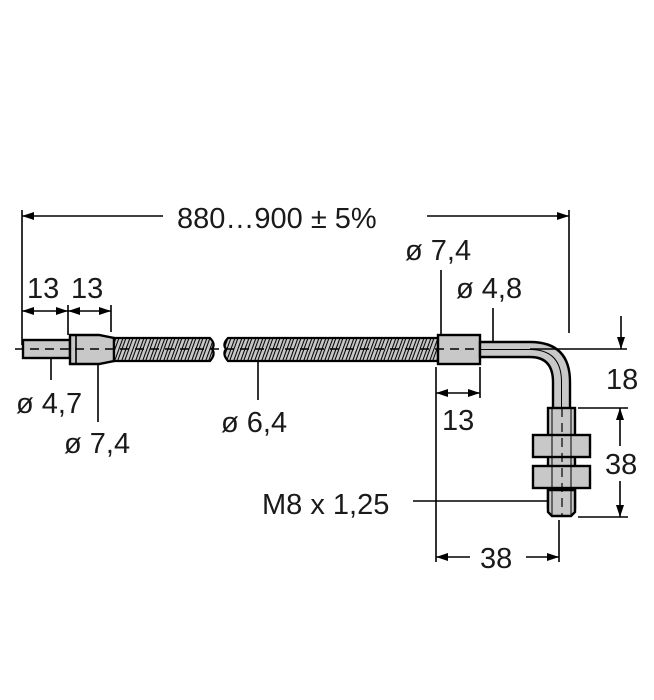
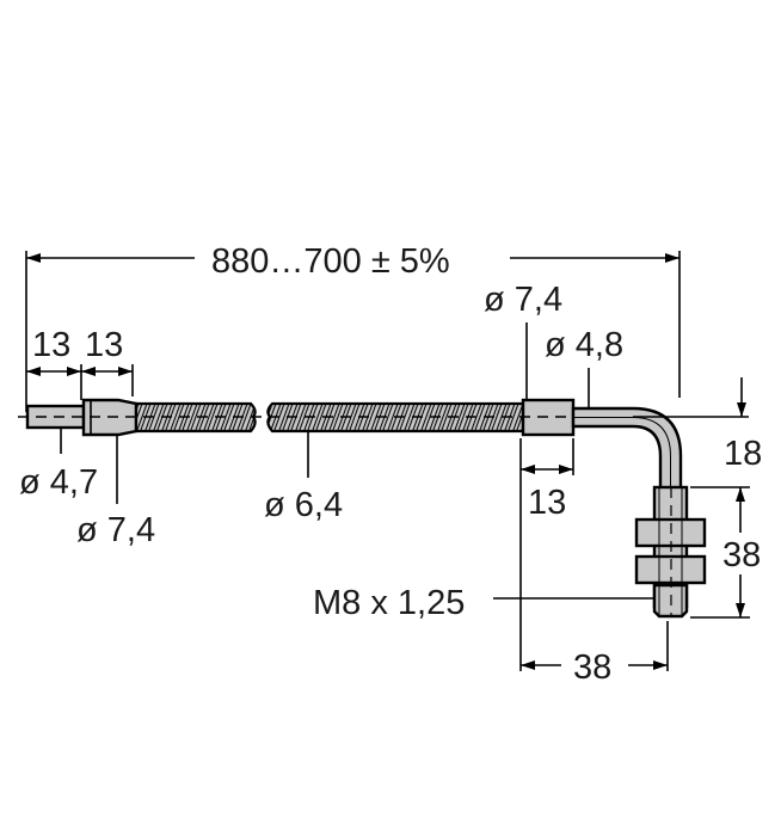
- 880…900 ± 5%
+ 880…700 ± 5%
  13
  13
  ø 4,7
  ø 7,4
  ø 6,4
  ø 7,4
  ø 4,8
  13
  18
  38
  M8 x 1,25
  38
